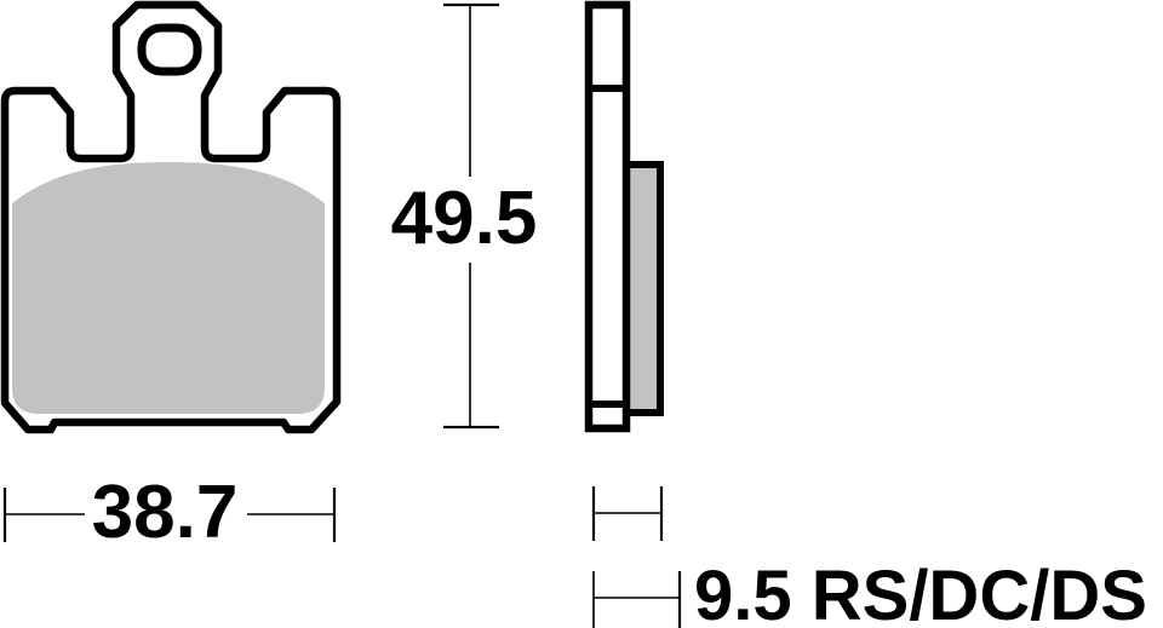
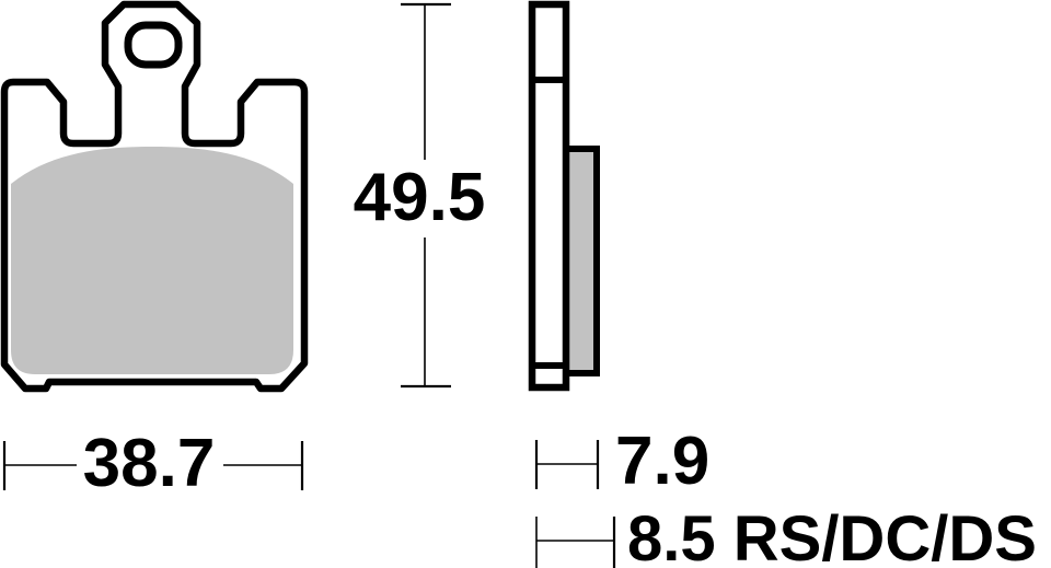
  49.5
  38.7
+ 7.9
- 9.5 RS/DC/DS
+ 8.5 RS/DC/DS
